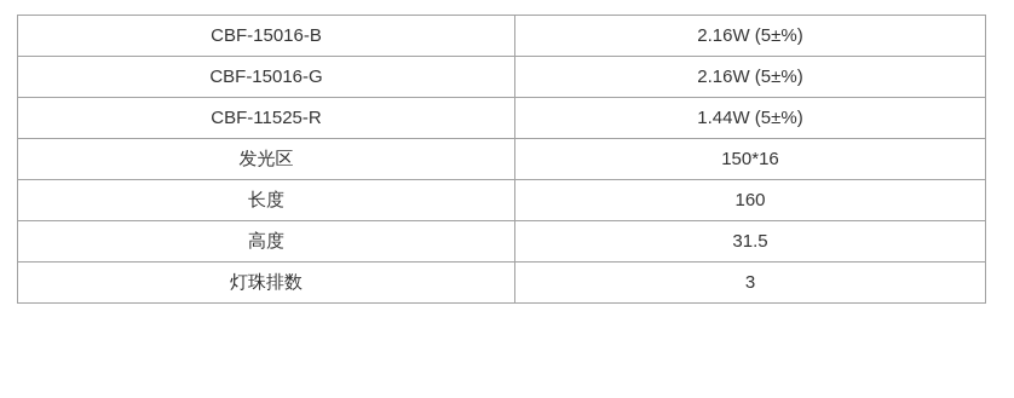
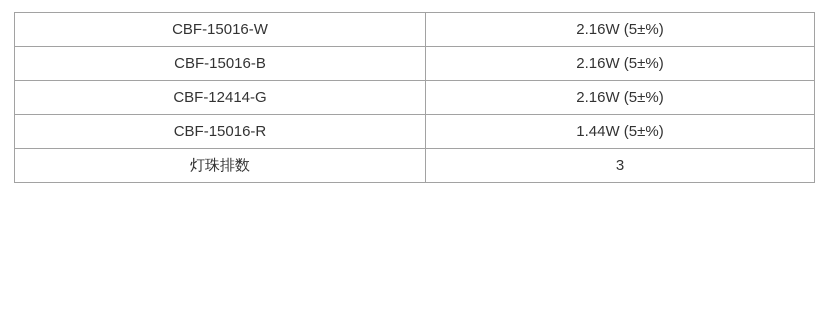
+ CBF-15016-W	2.16W (5±%)
  CBF-15016-B	2.16W (5±%)
- CBF-15016-G	2.16W (5±%)
+ CBF-12414-G	2.16W (5±%)
- CBF-11525-R	1.44W (5±%)
+ CBF-15016-R	1.44W (5±%)
- 发光区	150*16
- 长度	160
- 高度	31.5
  灯珠排数	3
